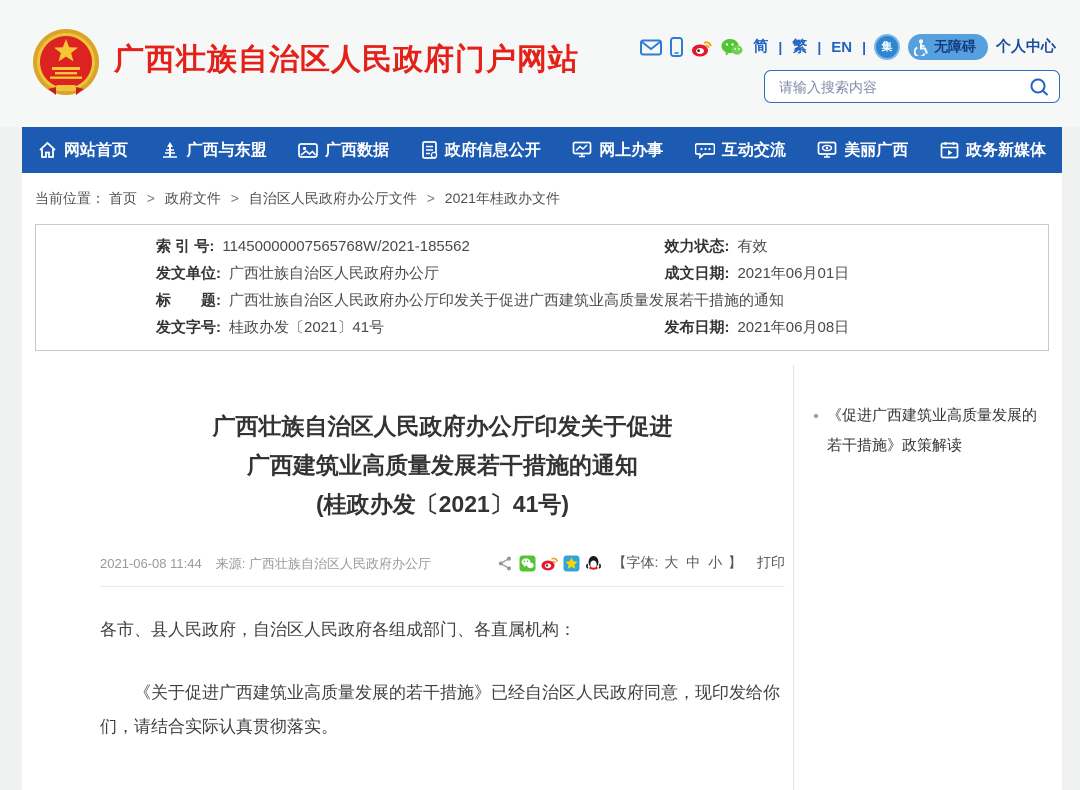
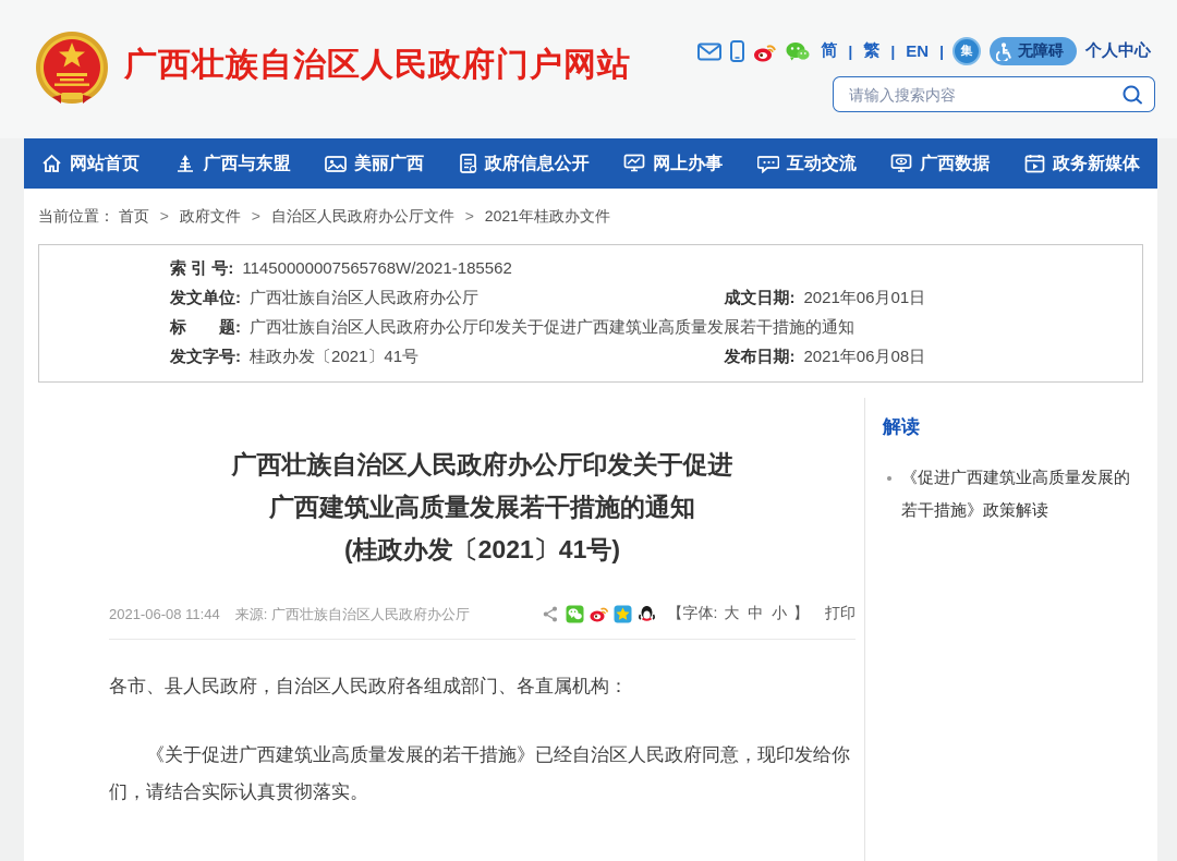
  广西壮族自治区人民政府门户网站
  简
  |
  繁
  |
  EN
  |
  集
  无障碍
  个人中心
  请输入搜索内容
  网站首页
  广西与东盟
- 广西数据
+ 美丽广西
  政府信息公开
  网上办事
  互动交流
- 美丽广西
+ 广西数据
  政务新媒体
  当前位置： 首页 > 政府文件 > 自治区人民政府办公厅文件 > 2021年桂政办文件
  索 引 号:
  11450000007565768W/2021-185562
- 效力状态:
- 有效
  发文单位:
  广西壮族自治区人民政府办公厅
  成文日期:
  2021年06月01日
  标 题:
  广西壮族自治区人民政府办公厅印发关于促进广西建筑业高质量发展若干措施的通知
  发文字号:
  桂政办发〔2021〕41号
  发布日期:
  2021年06月08日
  广西壮族自治区人民政府办公厅印发关于促进
  广西建筑业高质量发展若干措施的通知
  (桂政办发〔2021〕41号)
  2021-06-08 11:44
  来源: 广西壮族自治区人民政府办公厅
  【字体: 大 中 小 】
  打印
  各市、县人民政府，自治区人民政府各组成部门、各直属机构：
  《关于促进广西建筑业高质量发展的若干措施》已经自治区人民政府同意，现印发给你们，请结合实际认真贯彻落实。
+ 解读
  《促进广西建筑业高质量发展的若干措施》政策解读
